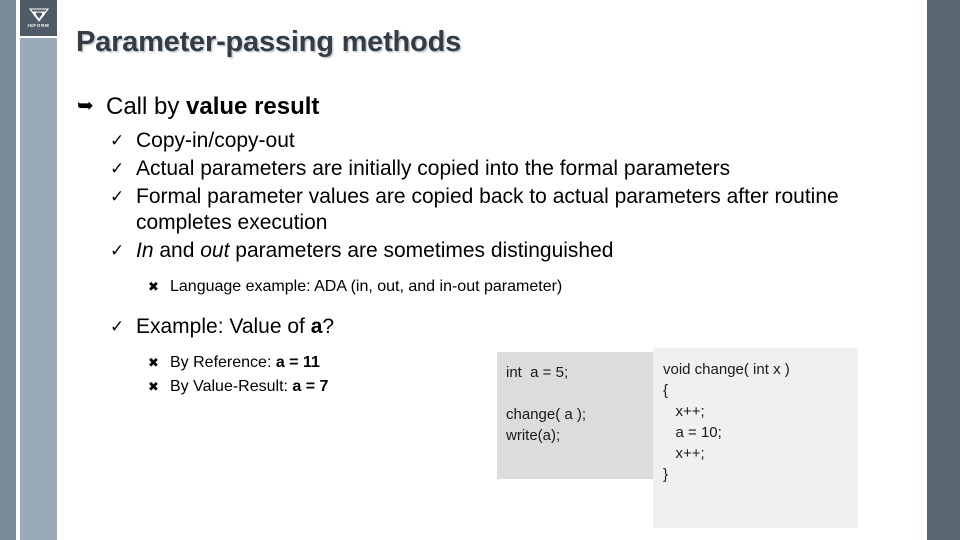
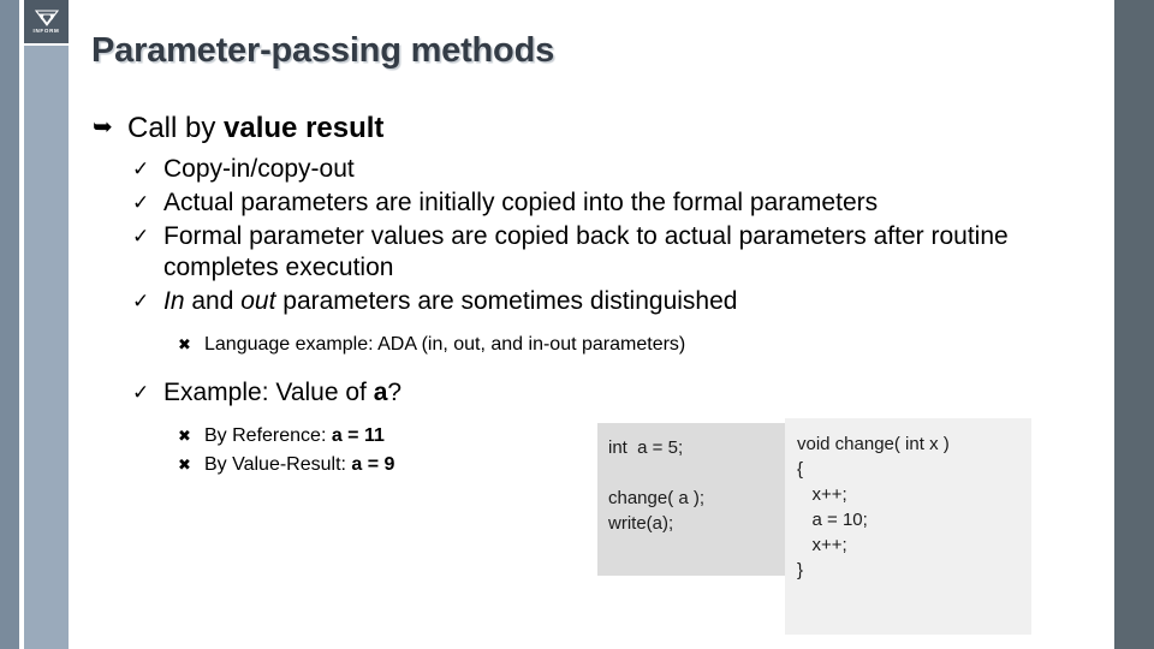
  Parameter-passing methods
  ➥
  Call by value result
  ✓
  Copy-in/copy-out
  ✓
  Actual parameters are initially copied into the formal parameters
  ✓
  Formal parameter values are copied back to actual parameters after routine completes execution
  ✓
  In and out parameters are sometimes distinguished
  ✖
- Language example: ADA (in, out, and in-out parameter)
+ Language example: ADA (in, out, and in-out parameters)
  ✓
  Example: Value of a?
  ✖
  By Reference: a = 11
  ✖
- By Value-Result: a = 7
+ By Value-Result: a = 9
  int a = 5;
  change( a );
  write(a);
  void change( int x )
  {
  x++;
  a = 10;
  x++;
  }
